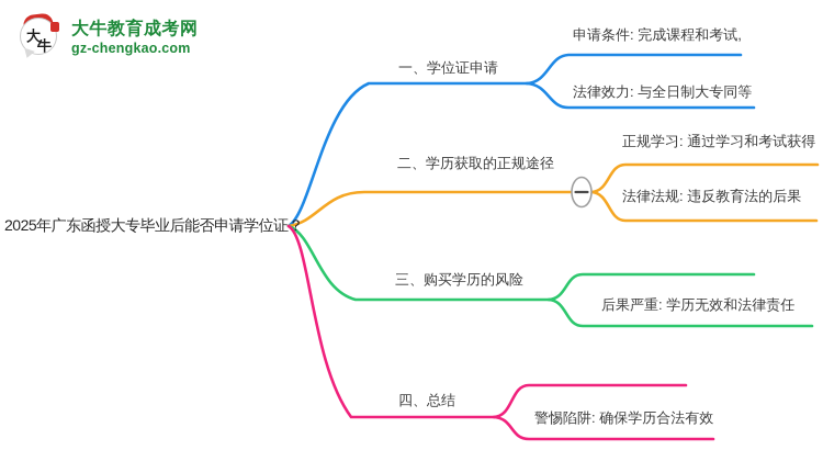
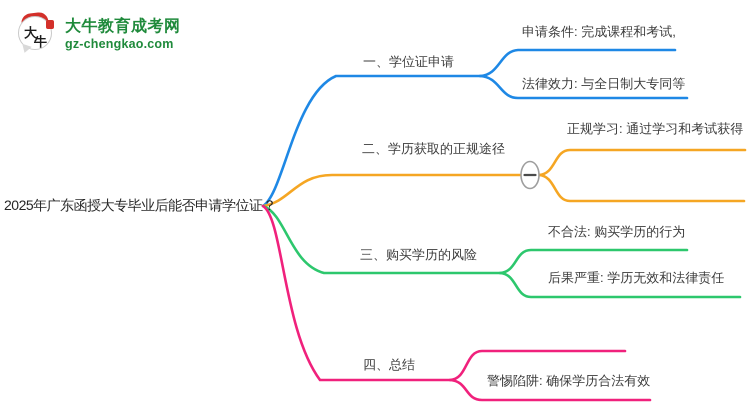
  大
  牛
  大牛教育成考网
  gz-chengkao.com
  2025年广东函授大专毕业后能否申请学位证？
  一、学位证申请
  申请条件: 完成课程和考试,
  法律效力: 与全日制大专同等
  二、学历获取的正规途径
  正规学习: 通过学习和考试获得
- 法律法规: 违反教育法的后果
  三、购买学历的风险
+ 不合法: 购买学历的行为
  后果严重: 学历无效和法律责任
  四、总结
  警惕陷阱: 确保学历合法有效
